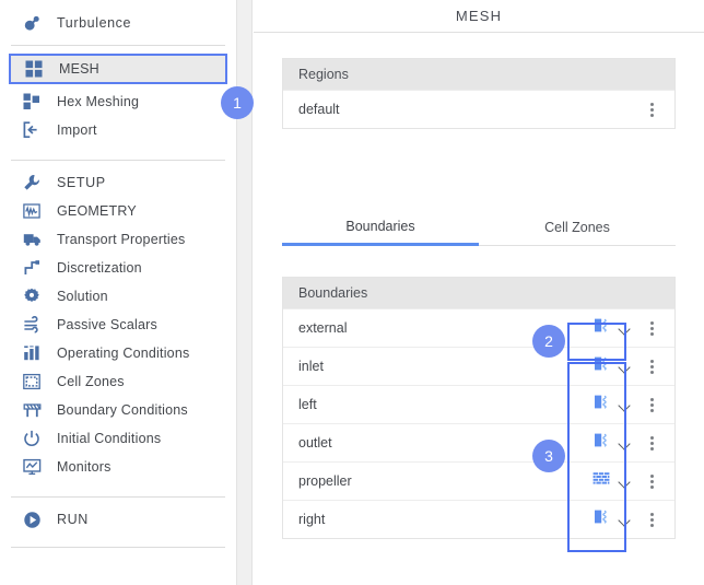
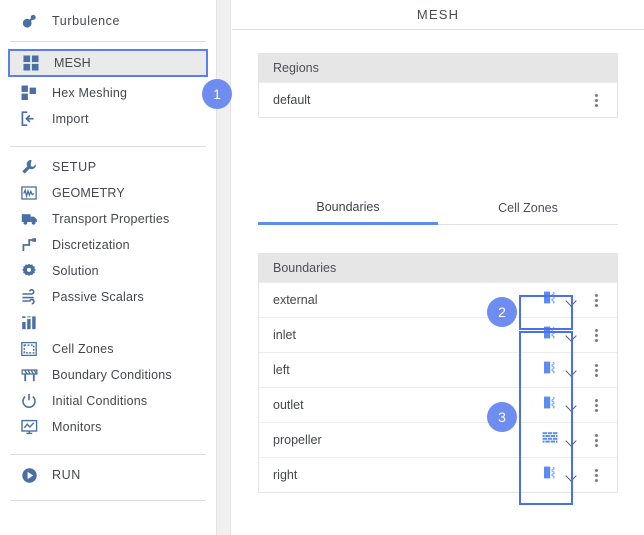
  Turbulence
  MESH
  Hex Meshing
  Import
  SETUP
  GEOMETRY
  Transport Properties
  Discretization
  Solution
  Passive Scalars
- Operating Conditions
  Cell Zones
  Boundary Conditions
  Initial Conditions
  Monitors
  RUN
  MESH
  Regions
  default
  Boundaries
  Cell Zones
  Boundaries
  external
  inlet
  left
  outlet
  propeller
  right
  1
  2
  3
